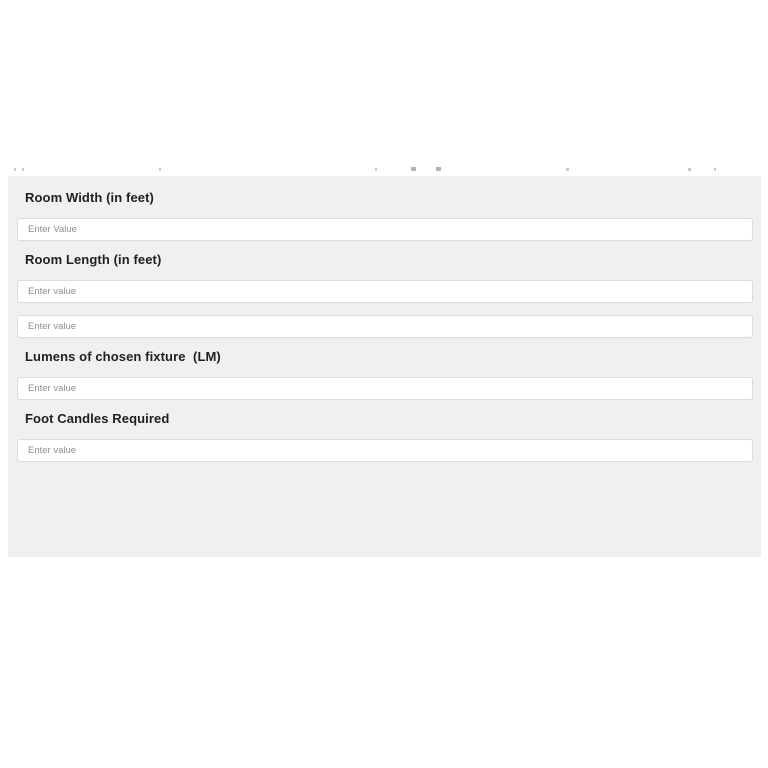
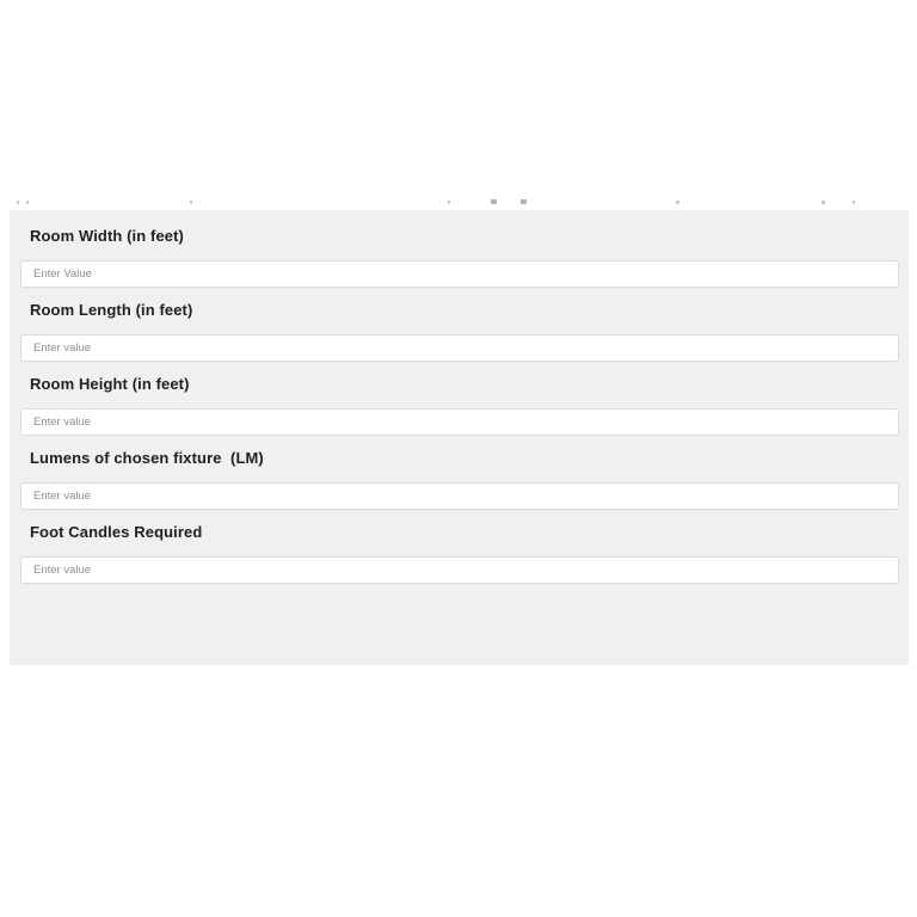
  Room Width (in feet)
  Enter Value
  Room Length (in feet)
  Enter value
+ Room Height (in feet)
  Enter value
  Lumens of chosen fixture (LM)
  Enter value
  Foot Candles Required
  Enter value
